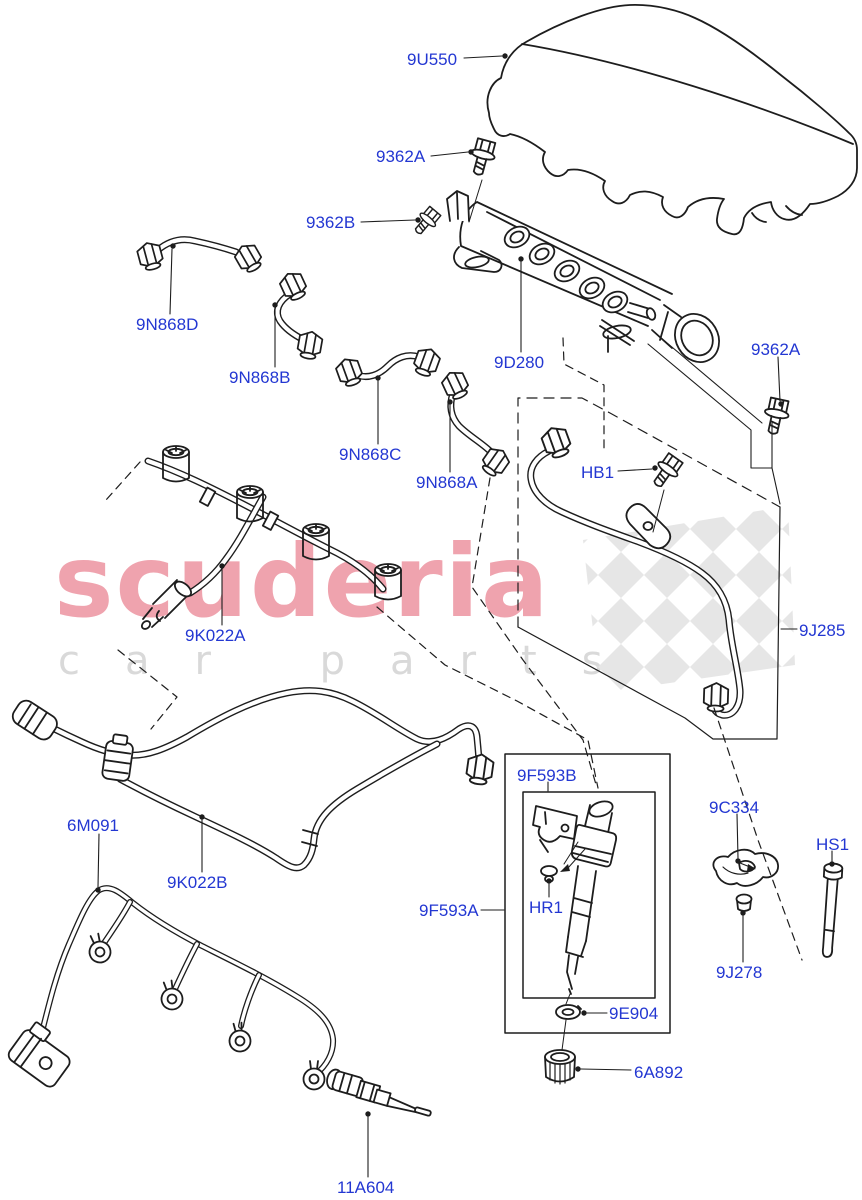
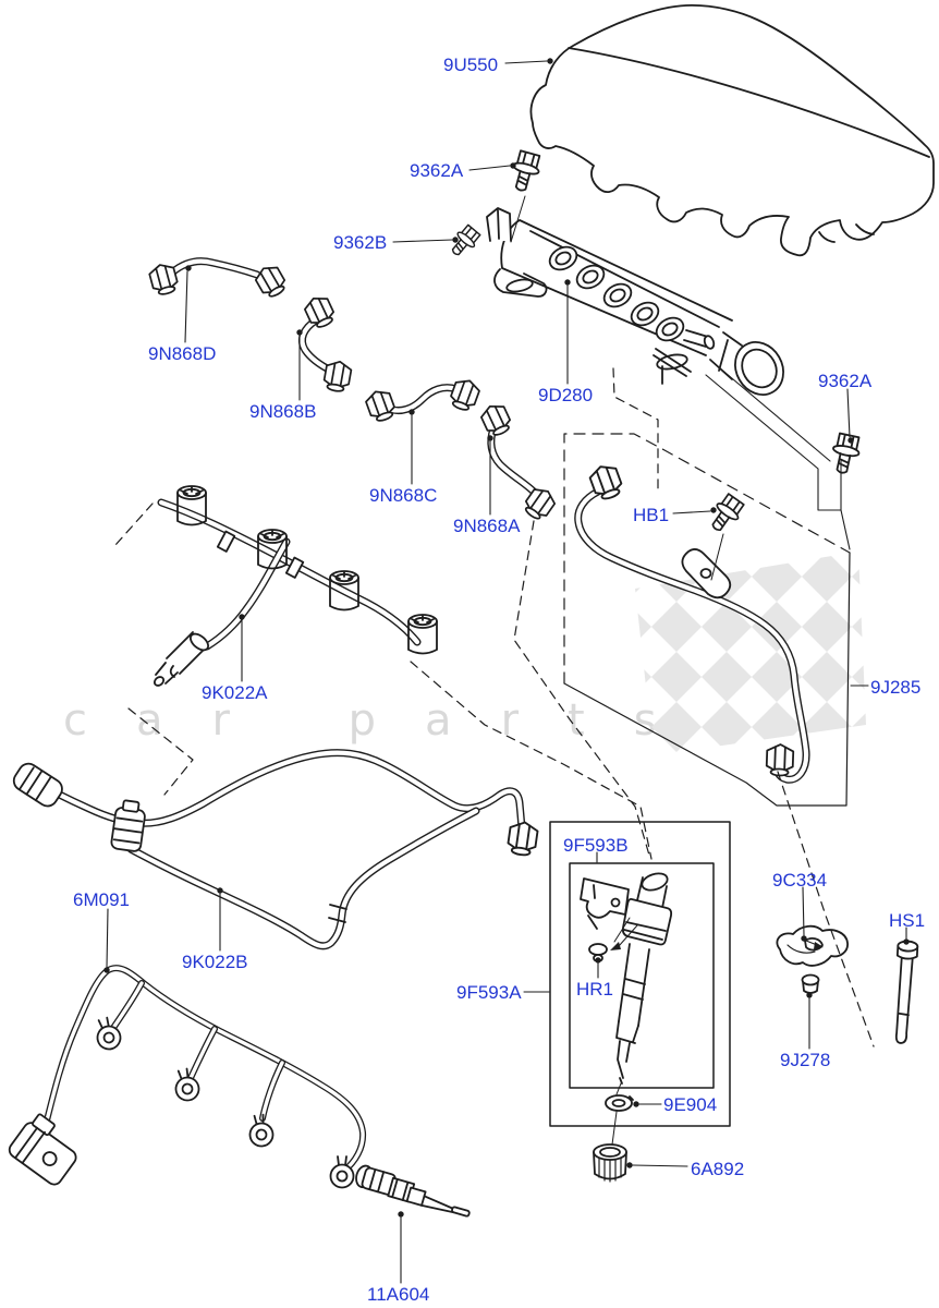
- scuderia
  car part
  9U550
  9362A
  9362B
  9N868D
  9N868B
  9N868C
  9N868A
  9D280
  9362A
  HB1
  9J285
  9K022A
  6M091
  9K022B
  9F593B
  9F593A
  HR1
  9C334
  HS1
  9J278
  9E904
  6A892
  11A604
